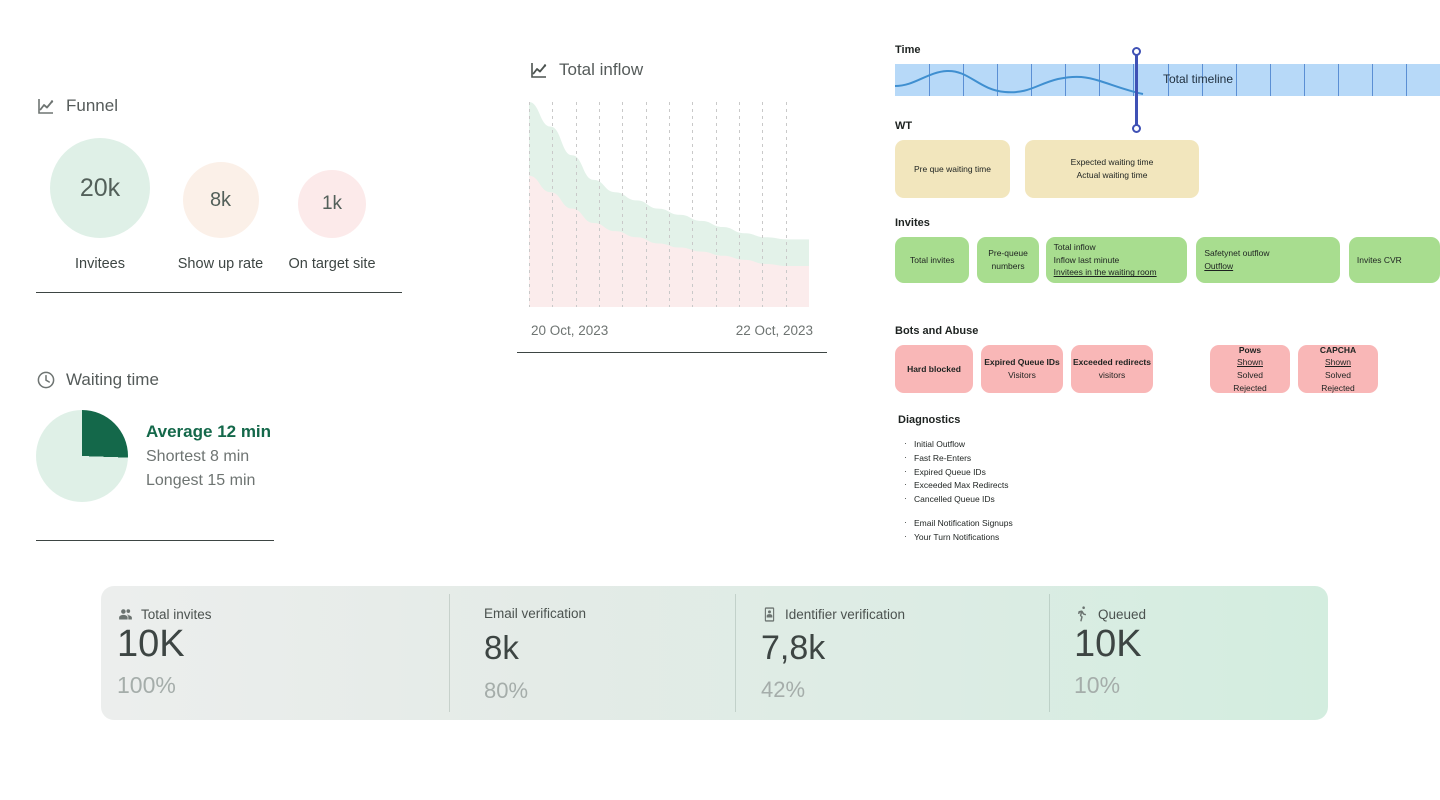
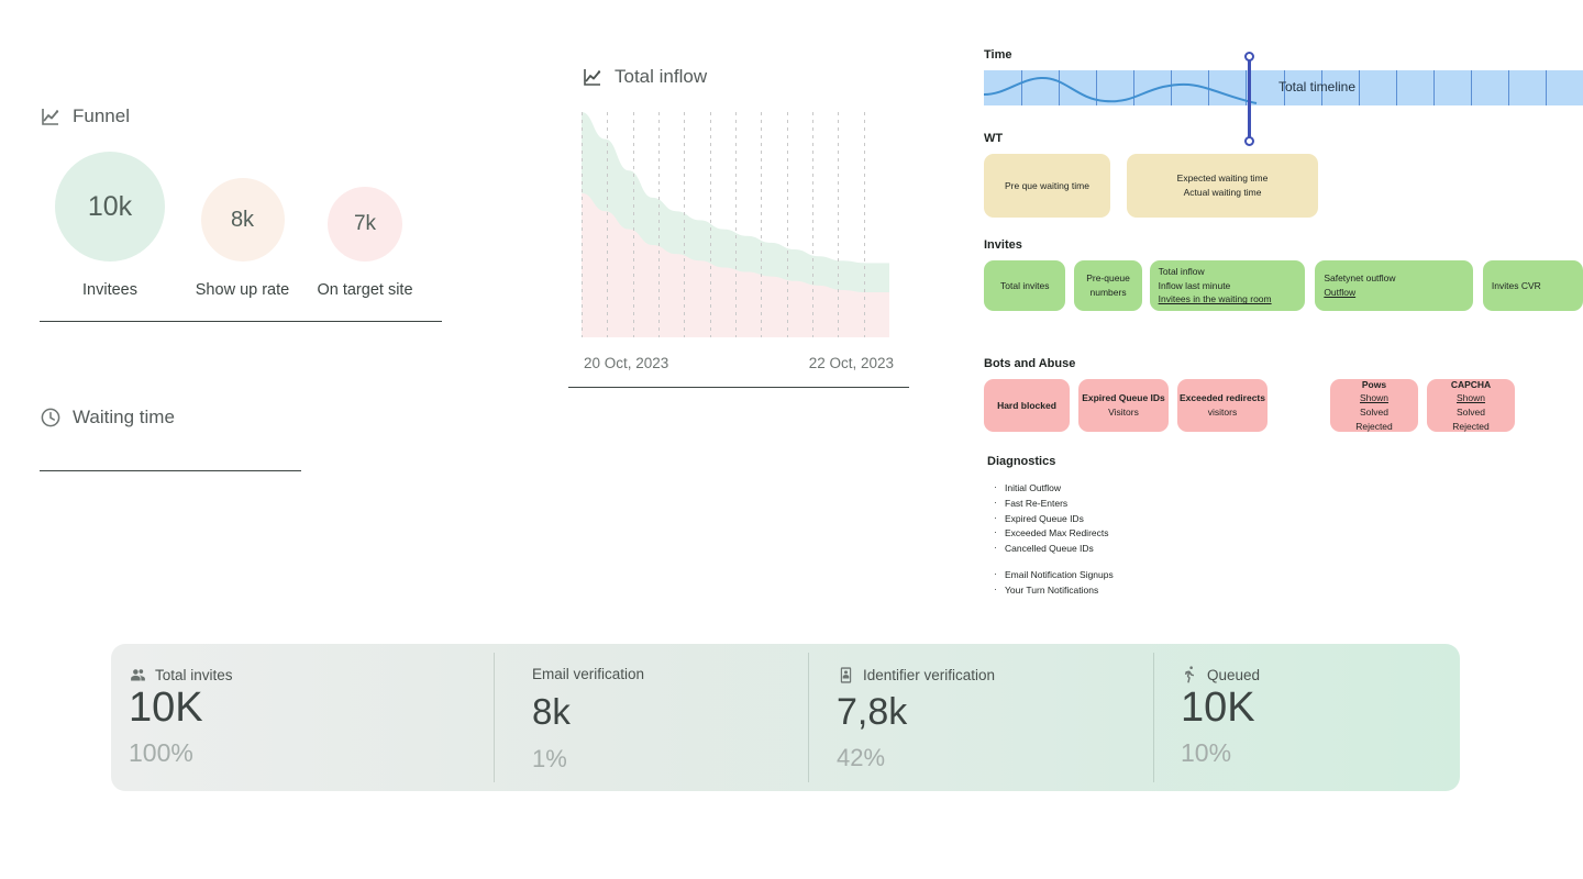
  Funnel
- 20k
+ 10k
  Invitees
  8k
  Show up rate
- 1k
+ 7k
  On target site
  Waiting time
- Average 12 min
- Shortest 8 min
- Longest 15 min
  Total inflow
  20 Oct, 2023
  22 Oct, 2023
  Time
  Total timeline
  WT
  Pre que waiting time
  Expected waiting time
  Actual waiting time
  Invites
  Total invites
  Pre-queue numbers
  Total inflow
  Inflow last minute
  Invitees in the waiting room
  Safetynet outflow
  Outflow
  Invites CVR
  Bots and Abuse
  Hard blocked
  Expired Queue IDs
  Visitors
  Exceeded redirects
  visitors
  Pows
  Shown
  Solved
  Rejected
  CAPCHA
  Shown
  Solved
  Rejected
  Diagnostics
  Initial Outflow
  Fast Re-Enters
  Expired Queue IDs
  Exceeded Max Redirects
  Cancelled Queue IDs
  Email Notification Signups
  Your Turn Notifications
  Total invites
  10K
  100%
  Email verification
  8k
- 80%
+ 1%
  Identifier verification
  7,8k
  42%
  Queued
  10K
  10%
